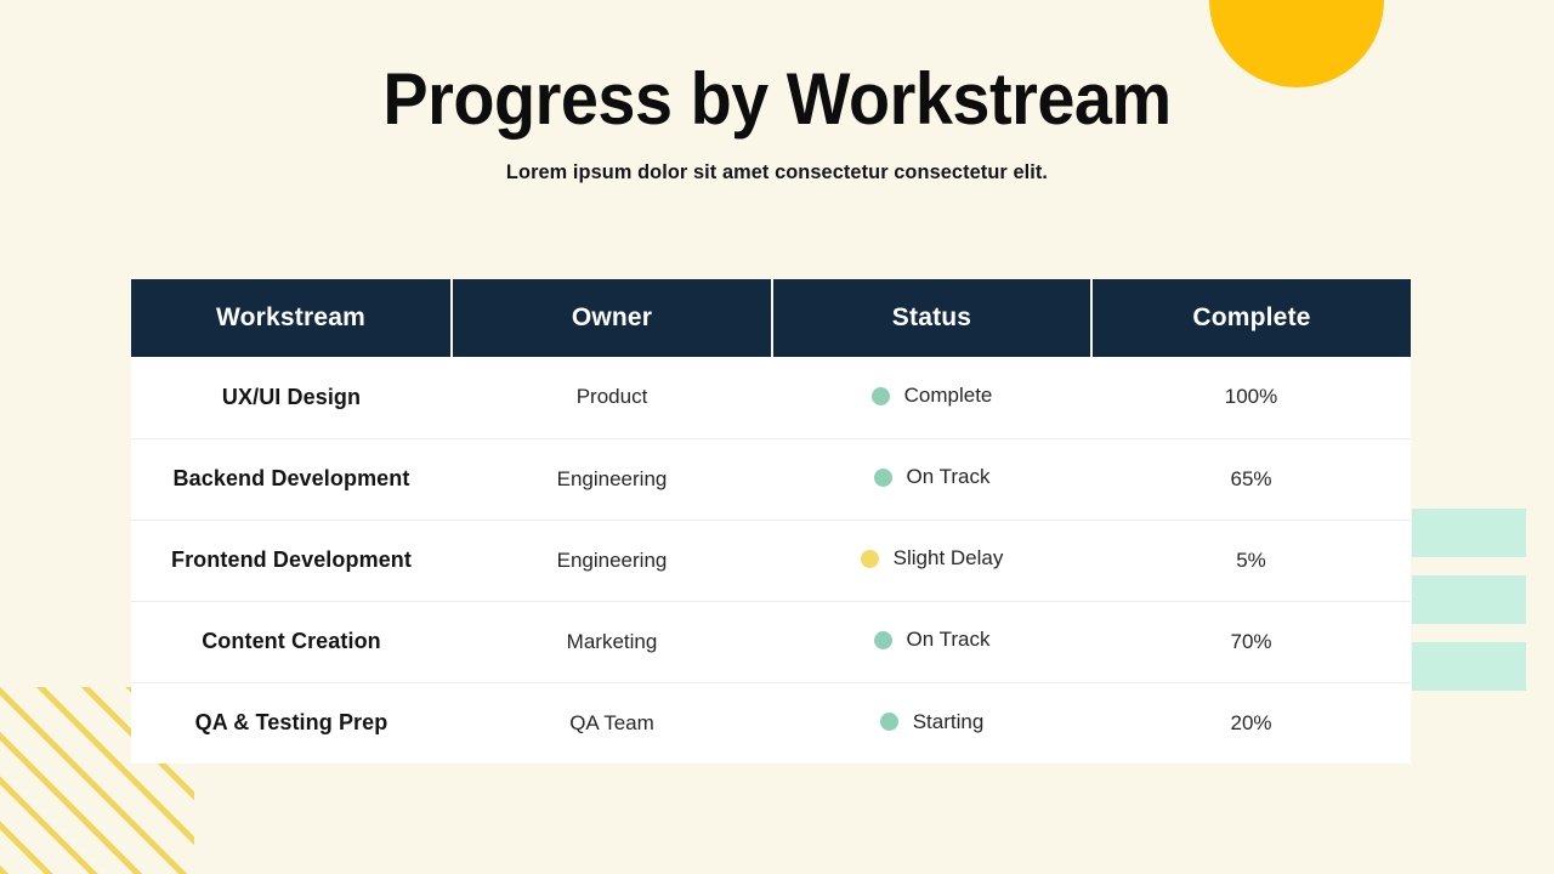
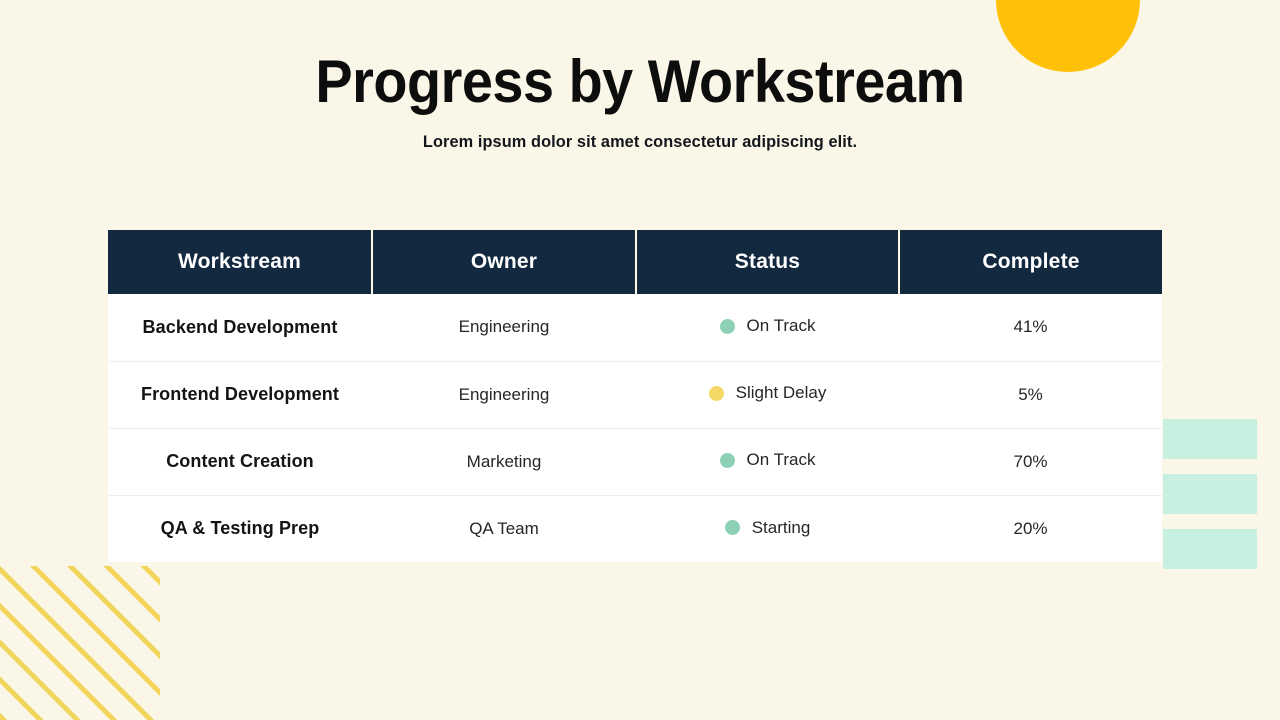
  Progress by Workstream
- Lorem ipsum dolor sit amet consectetur consectetur elit.
+ Lorem ipsum dolor sit amet consectetur adipiscing elit.
  Workstream	Owner	Status	Complete
- UX/UI Design	Product	Complete	100%
- Backend Development	Engineering	On Track	65%
+ Backend Development	Engineering	On Track	41%
  Frontend Development	Engineering	Slight Delay	5%
  Content Creation	Marketing	On Track	70%
  QA & Testing Prep	QA Team	Starting	20%
